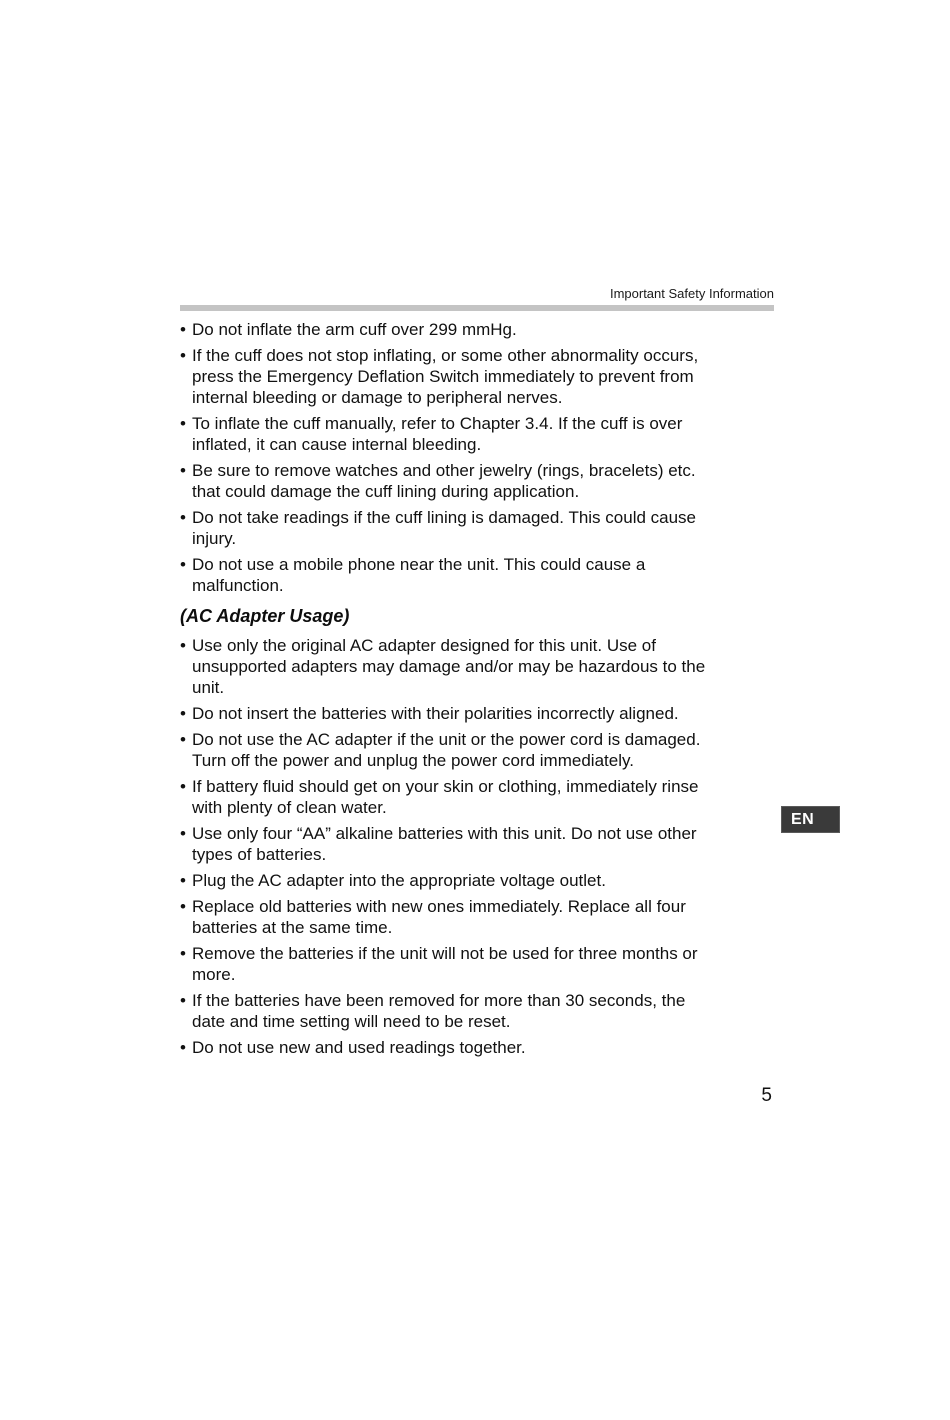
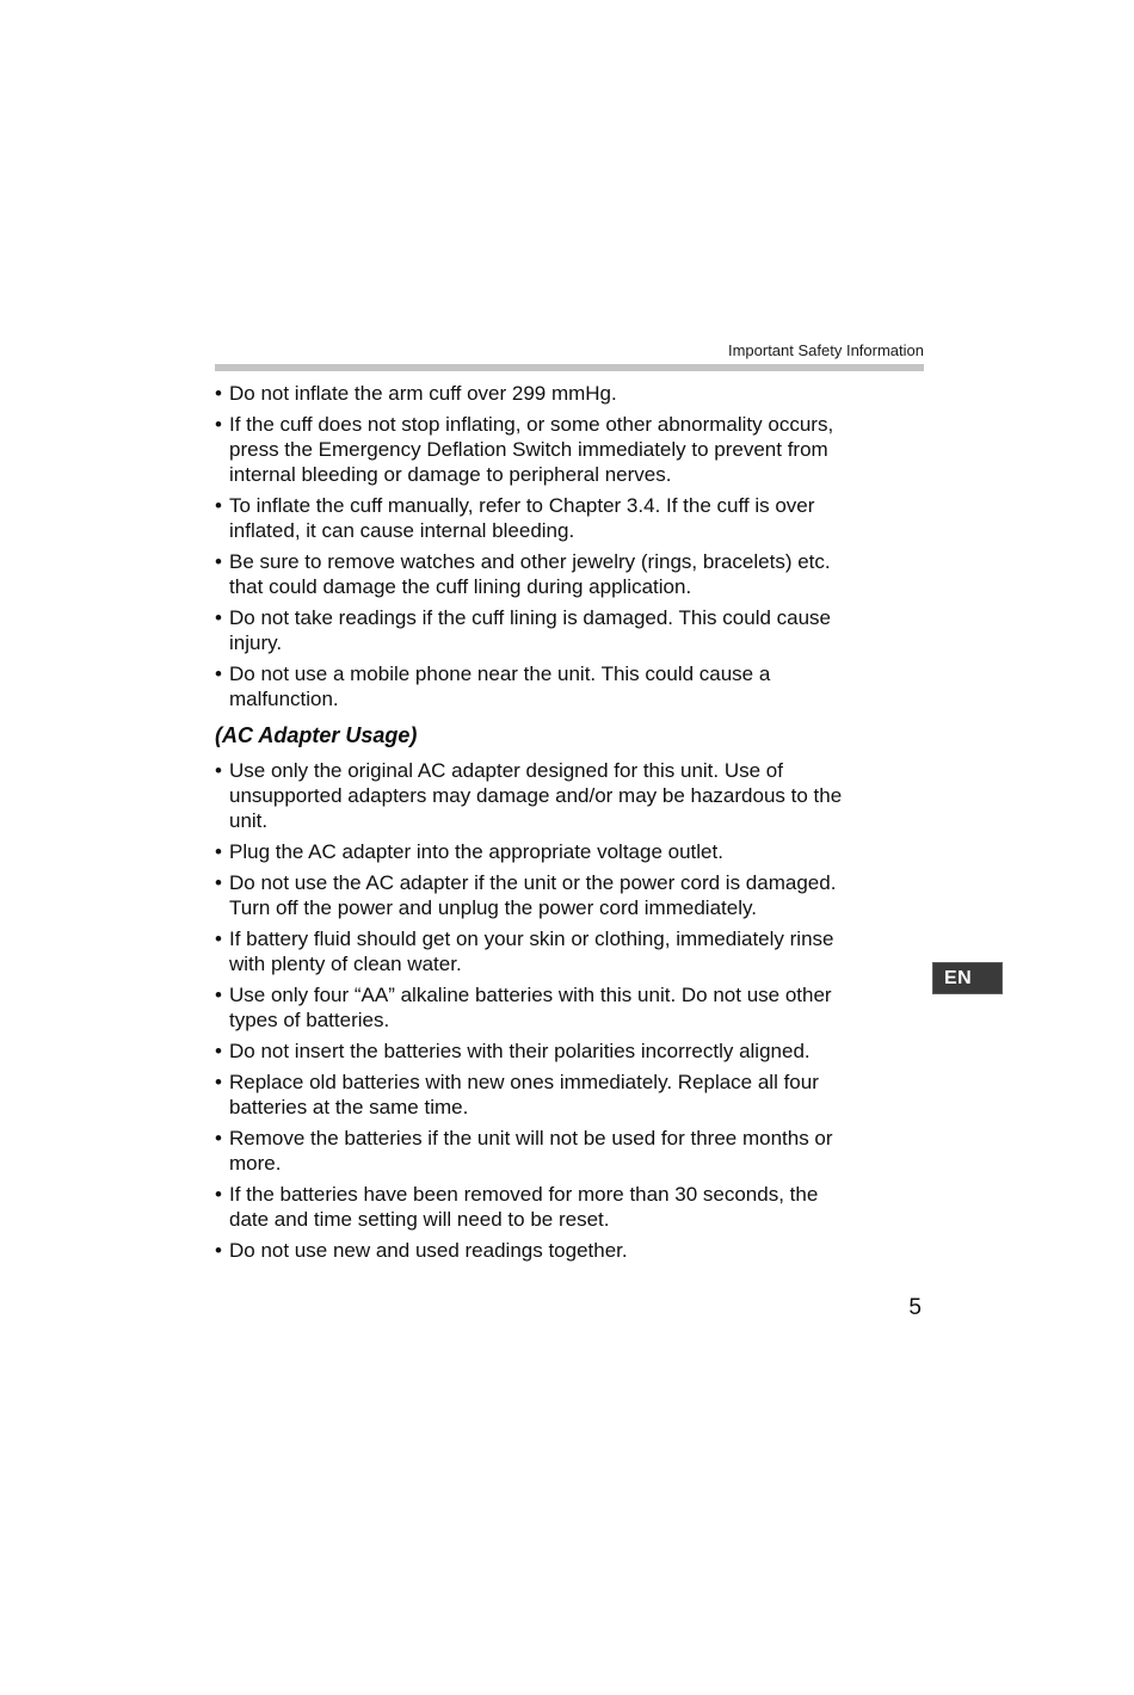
  Important Safety Information
  •
  Do not inflate the arm cuff over 299 mmHg.
  •
  If the cuff does not stop inflating, or some other abnormality occurs,
  press the Emergency Deflation Switch immediately to prevent from
  internal bleeding or damage to peripheral nerves.
  •
  To inflate the cuff manually, refer to Chapter 3.4. If the cuff is over
  inflated, it can cause internal bleeding.
  •
  Be sure to remove watches and other jewelry (rings, bracelets) etc.
  that could damage the cuff lining during application.
  •
  Do not take readings if the cuff lining is damaged. This could cause
  injury.
  •
  Do not use a mobile phone near the unit. This could cause a
  malfunction.
  (AC Adapter Usage)
  •
  Use only the original AC adapter designed for this unit. Use of
  unsupported adapters may damage and/or may be hazardous to the
  unit.
  •
- Do not insert the batteries with their polarities incorrectly aligned.
+ Plug the AC adapter into the appropriate voltage outlet.
  •
  Do not use the AC adapter if the unit or the power cord is damaged.
  Turn off the power and unplug the power cord immediately.
  •
  If battery fluid should get on your skin or clothing, immediately rinse
  with plenty of clean water.
  •
  Use only four “AA” alkaline batteries with this unit. Do not use other
  types of batteries.
  •
- Plug the AC adapter into the appropriate voltage outlet.
+ Do not insert the batteries with their polarities incorrectly aligned.
  •
  Replace old batteries with new ones immediately. Replace all four
  batteries at the same time.
  •
  Remove the batteries if the unit will not be used for three months or
  more.
  •
  If the batteries have been removed for more than 30 seconds, the
  date and time setting will need to be reset.
  •
  Do not use new and used readings together.
  5
  EN
